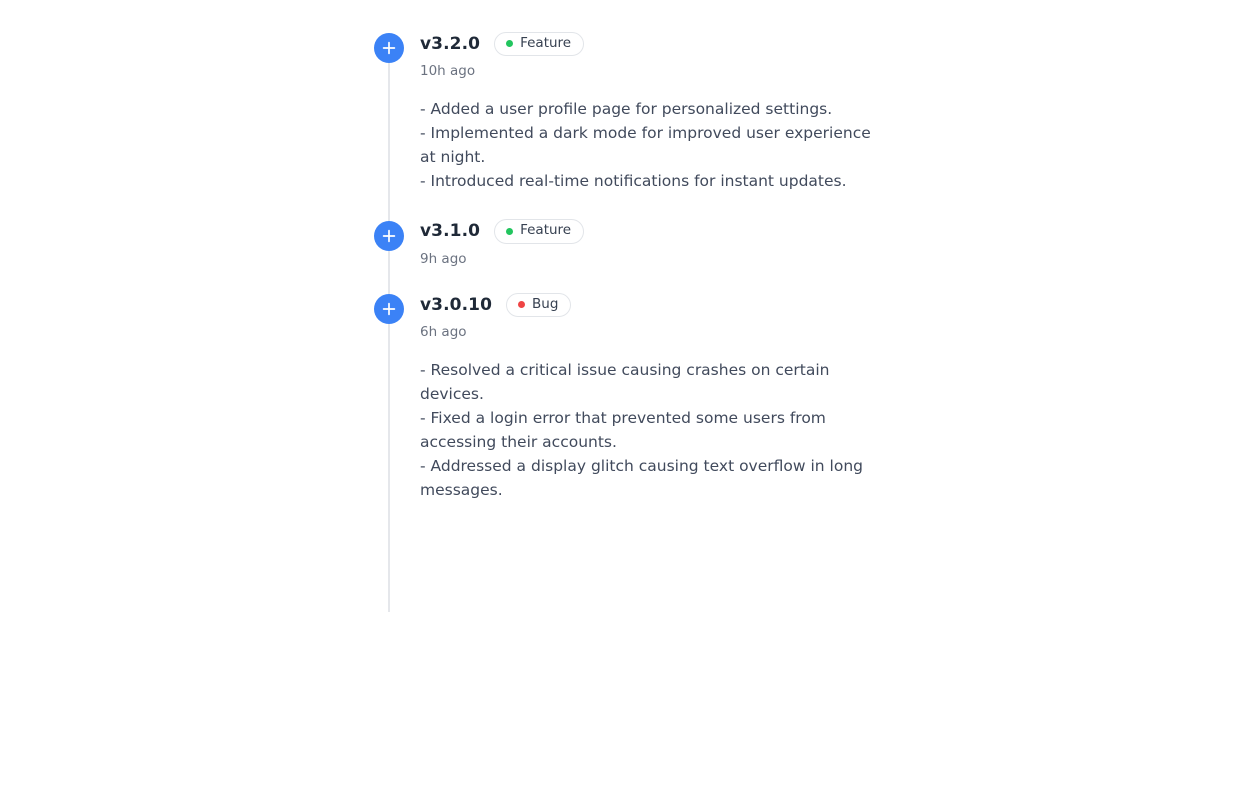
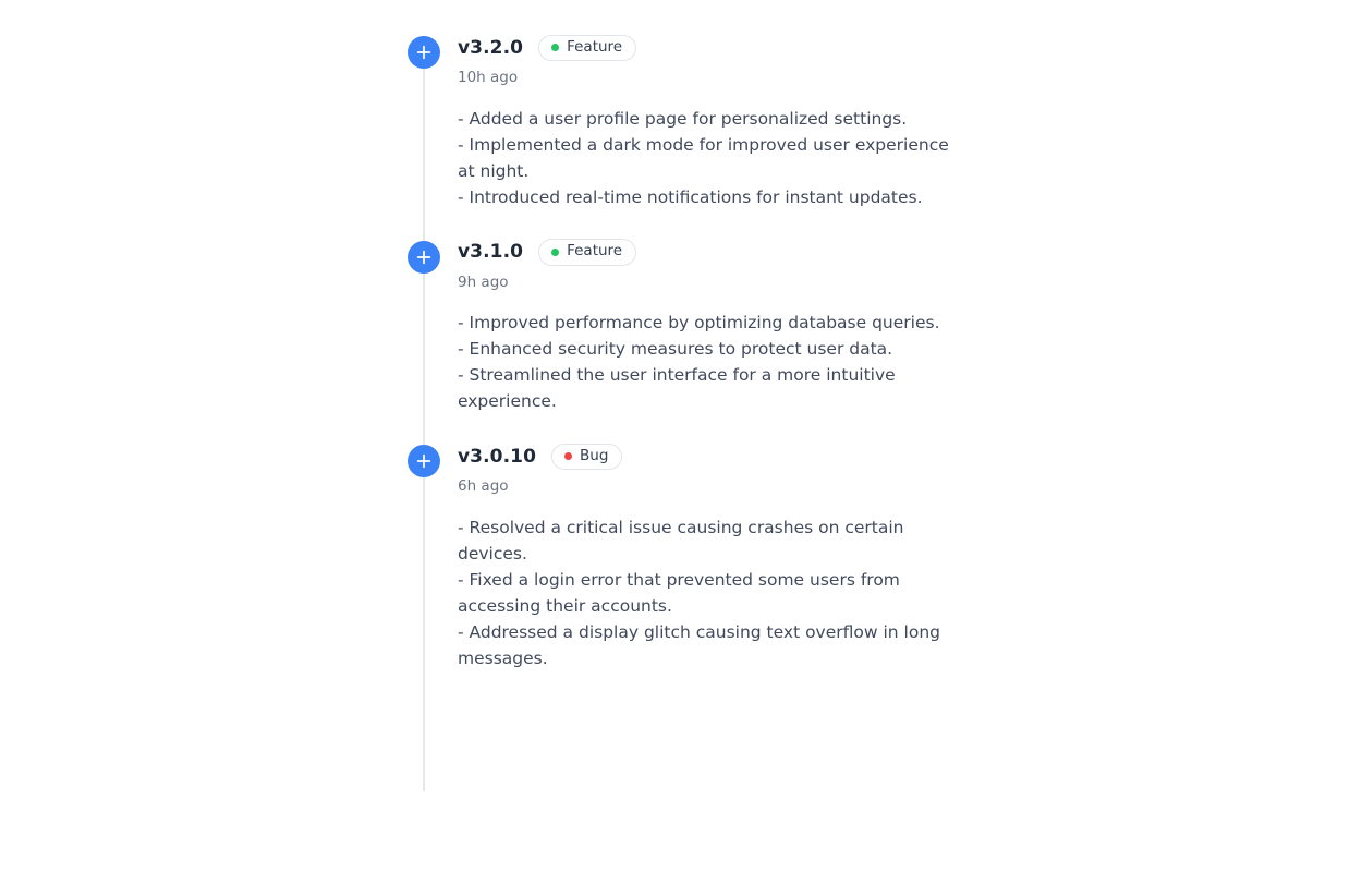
  v3.2.0
  Feature
  10h ago
  - Added a user profile page for personalized settings.
  - Implemented a dark mode for improved user experience at night.
  - Introduced real-time notifications for instant updates.
  v3.1.0
  Feature
  9h ago
+ - Improved performance by optimizing database queries.
+ - Enhanced security measures to protect user data.
+ - Streamlined the user interface for a more intuitive experience.
  v3.0.10
  Bug
  6h ago
  - Resolved a critical issue causing crashes on certain devices.
  - Fixed a login error that prevented some users from accessing their accounts.
  - Addressed a display glitch causing text overflow in long messages.
